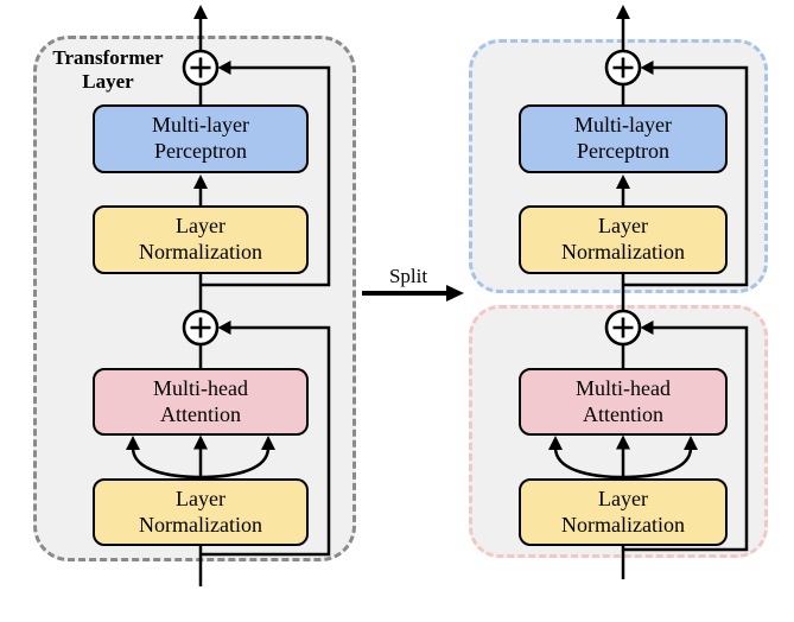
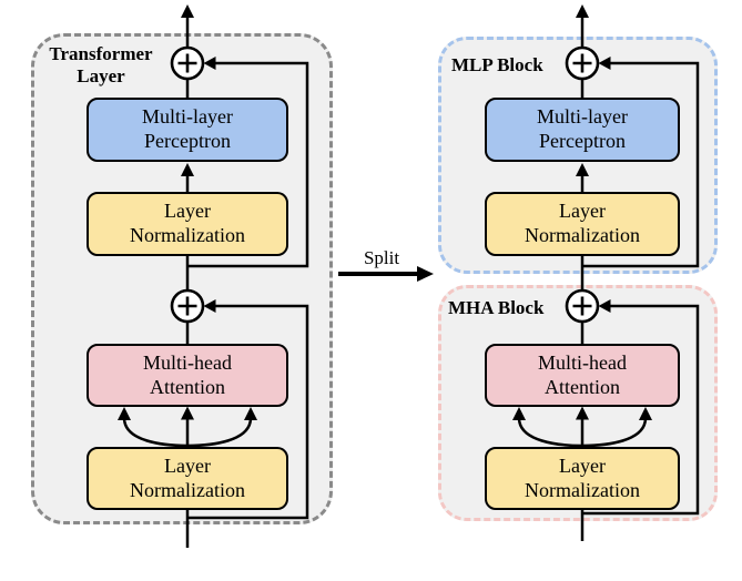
  Multi-layer
  Perceptron
  Layer
  Normalization
  Multi-head
  Attention
  Layer
  Normalization
  Multi-layer
  Perceptron
  Layer
  Normalization
  Multi-head
  Attention
  Layer
  Normalization
  Transformer
  Layer
+ MLP Block
+ MHA Block
  Split
